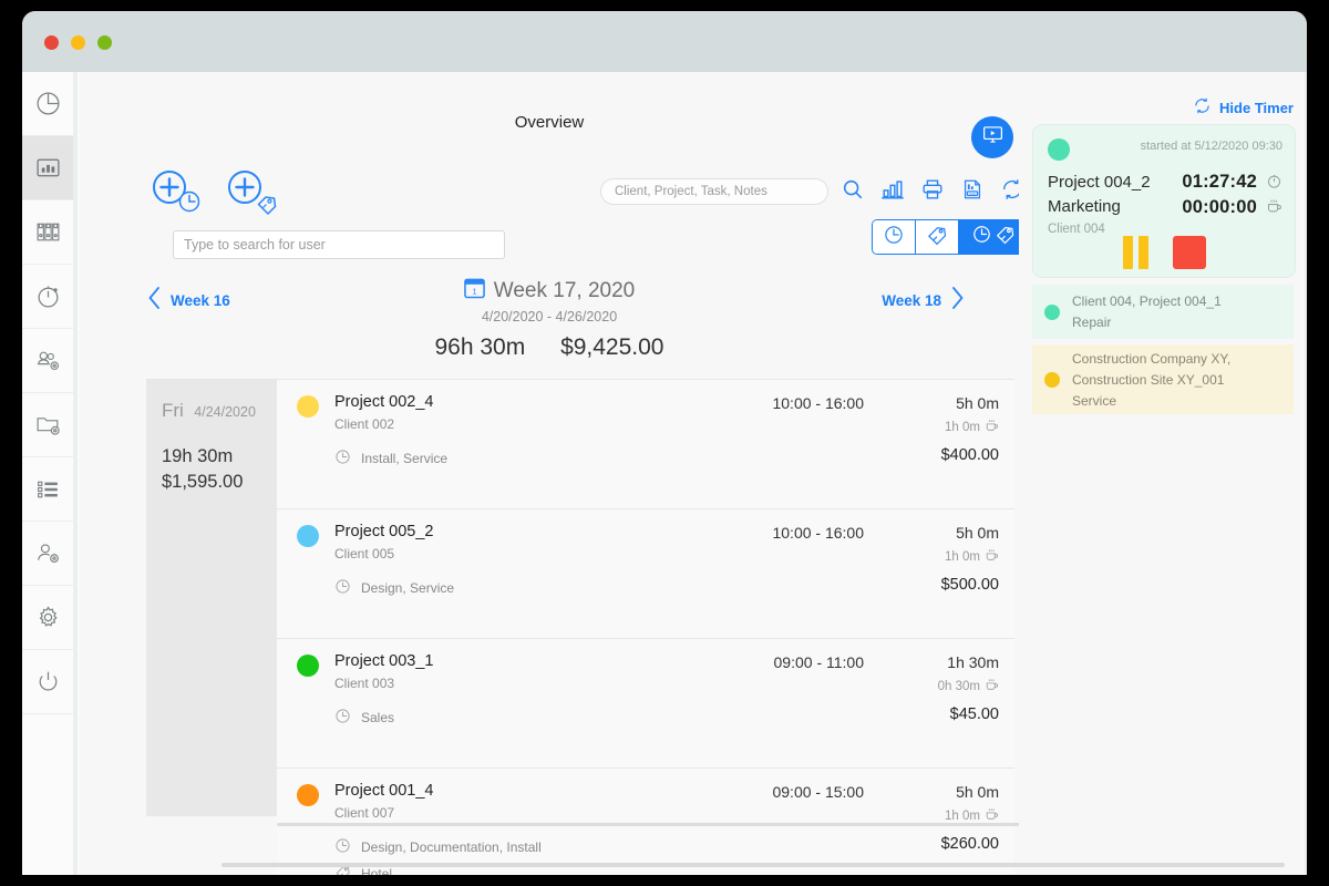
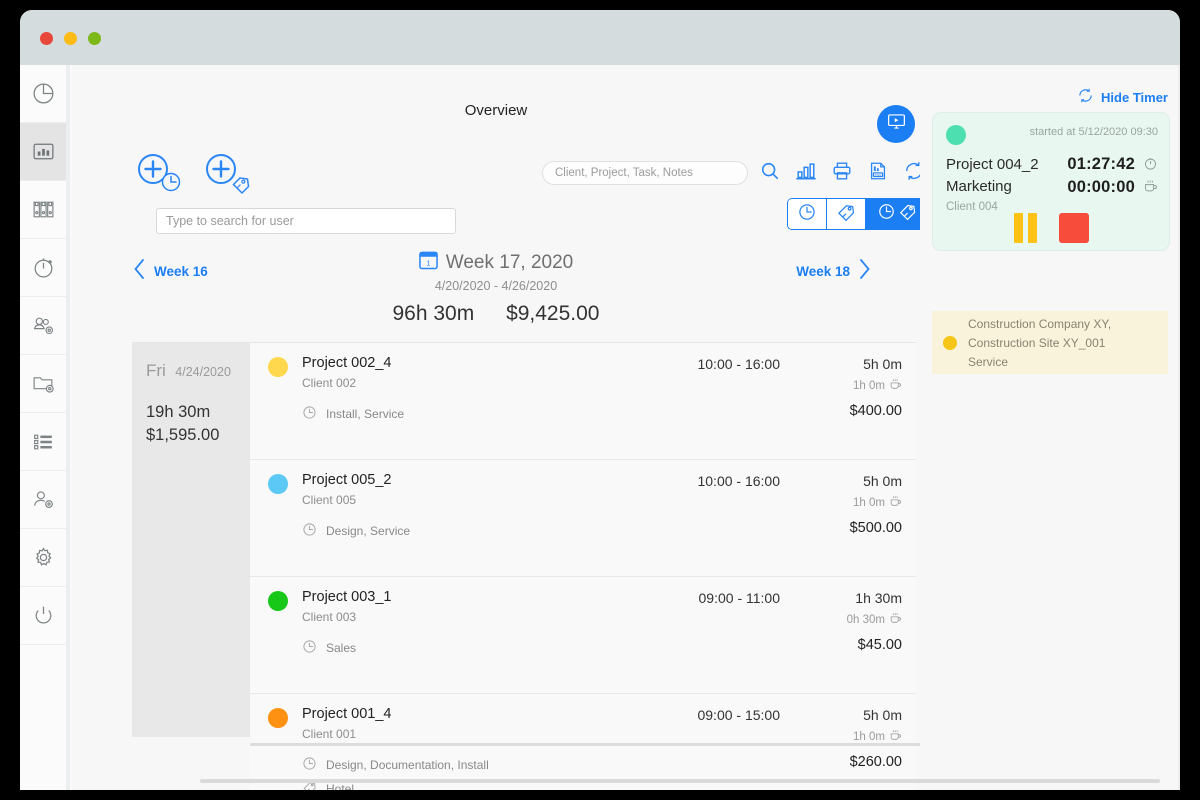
  Overview
  Type to search for user
  Client, Project, Task, Notes
  Week 16
  Week 18
  1
  Week 17, 2020
  4/20/2020 - 4/26/2020
  96h 30m $9,425.00
  Fri 4/24/2020
  19h 30m
  $1,595.00
  Project 002_4
  Client 002
  10:00 - 16:00
  5h 0m
  1h 0m
  Install, Service
  $400.00
  Project 005_2
  Client 005
  10:00 - 16:00
  5h 0m
  1h 0m
  Design, Service
  $500.00
  Project 003_1
  Client 003
  09:00 - 11:00
  1h 30m
  0h 30m
  Sales
  $45.00
  Project 001_4
- Client 007
+ Client 001
  09:00 - 15:00
  5h 0m
  1h 0m
  Design, Documentation, Install
  Hotel
  $260.00
  Hide Timer
  started at 5/12/2020 09:30
  Project 004_2
  Marketing
  Client 004
  01:27:42
  00:00:00
- Client 004, Project 004_1
- Repair
  Construction Company XY,
  Construction Site XY_001
  Service
